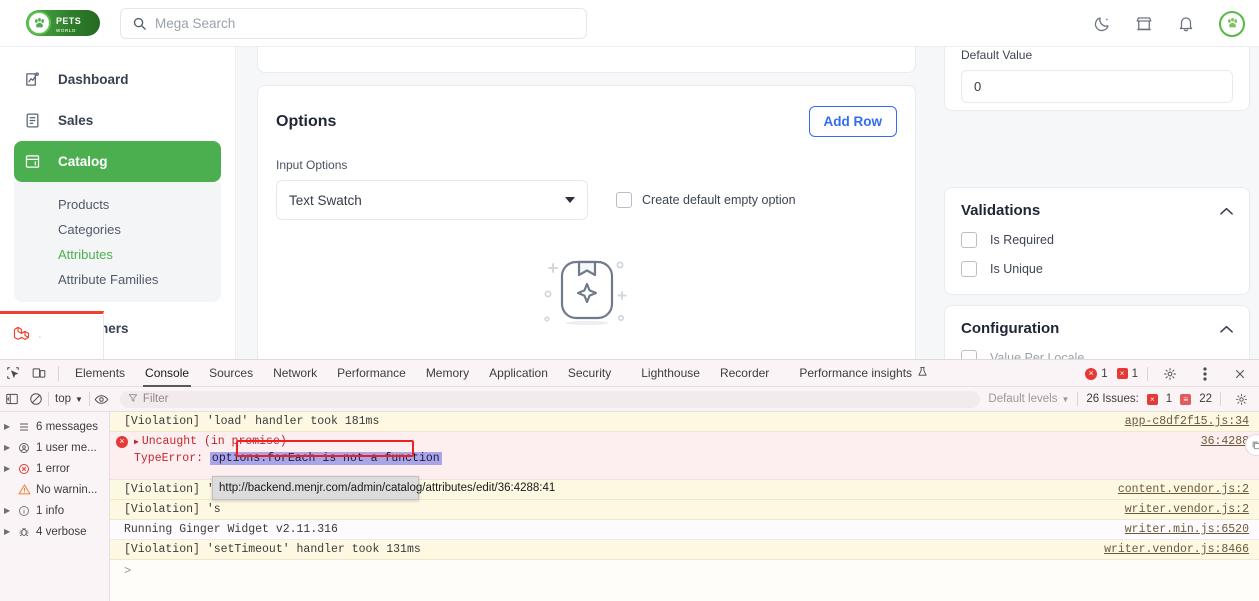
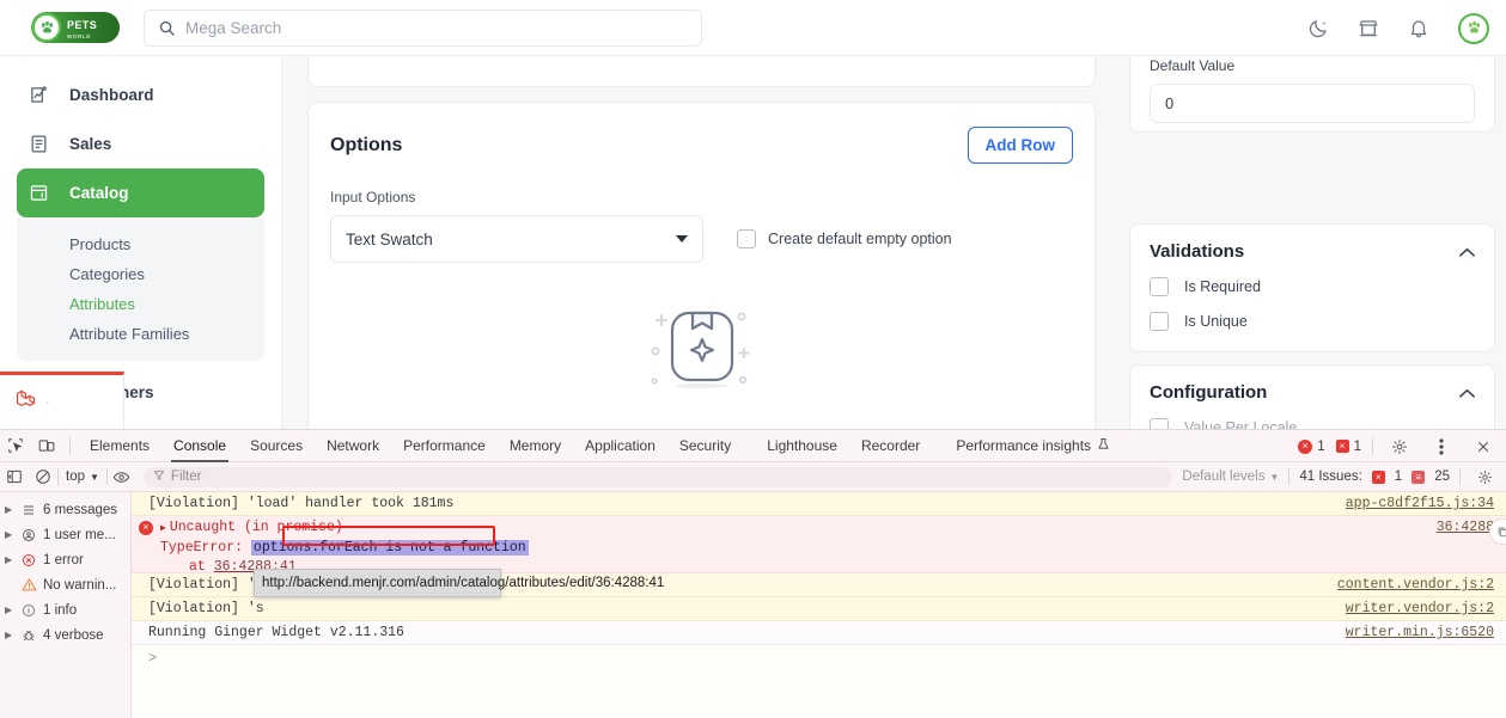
  PETS
  Mega Search
  Dashboard
  Sales
  Catalog
  Products
  Categories
  Attributes
  Attribute Families
  ·
  Options
  Add Row
  Input Options
  Text Swatch
  Create default empty option
  Default Value
  0
  Validations
  Is Required
  Is Unique
  Configuration
  Value Per Locale
  Elements
  Console
  Sources
  Network
  Performance
  Memory
  Application
  Security
  Lighthouse
  Recorder
  Performance insights
  ×
  1
  ×
  1
  top
  ▼
  Filter
  Default levels
  ▼
- 26 Issues:
+ 41 Issues:
  ×
  1
  ≡
- 22
+ 25
  ▶
  6 messages
  ▶
  1 user me...
  ▶
  1 error
  No warnin...
  ▶
  1 info
  ▶
  4 verbose
  [Violation] 'load' handler took 181ms
  app-c8df2f15.js:34
  ×
  ▶ Uncaught (in promise)
  TypeError: options.forEach is not a function
+ at 36:4288:41
  36:428
  content.vendor.js:2
  [Violation] 's
  writer.vendor.js:2
  Running Ginger Widget v2.11.316
  writer.min.js:6520
- [Violation] 'setTimeout' handler took 131ms
- writer.vendor.js:8466
  >
  http://backend.menjr.com/admin/catalog/attributes/edit/36:4288:41
